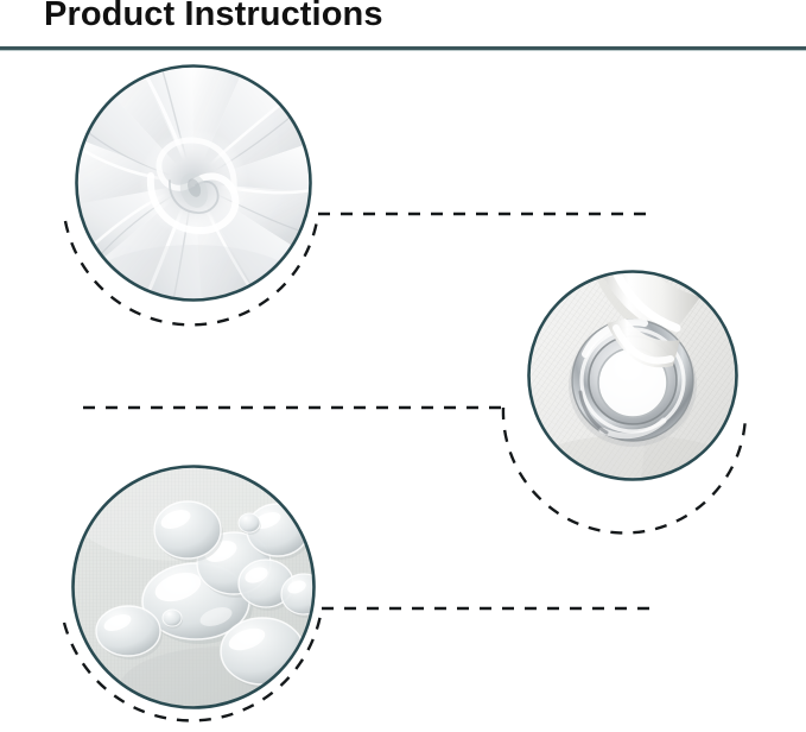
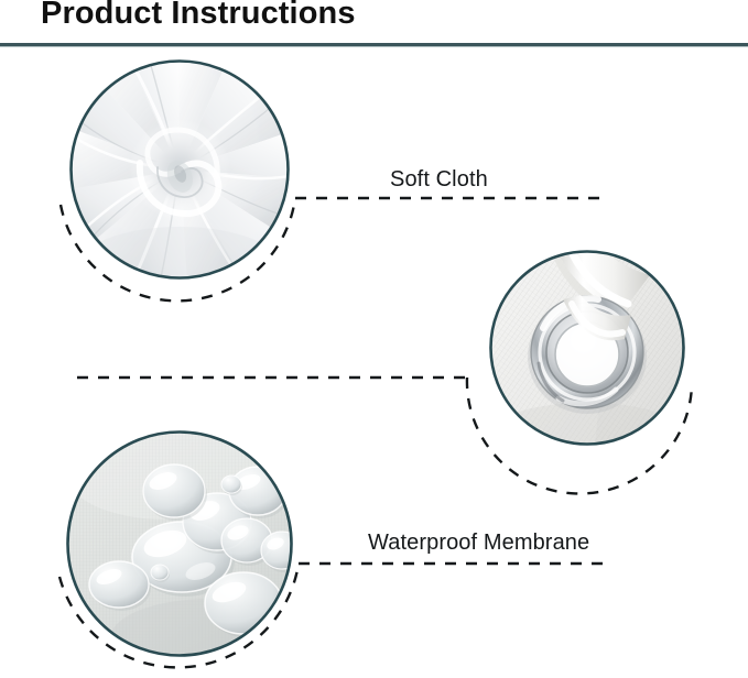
  Product Instructions
+ Soft Cloth
+ Waterproof Membrane
